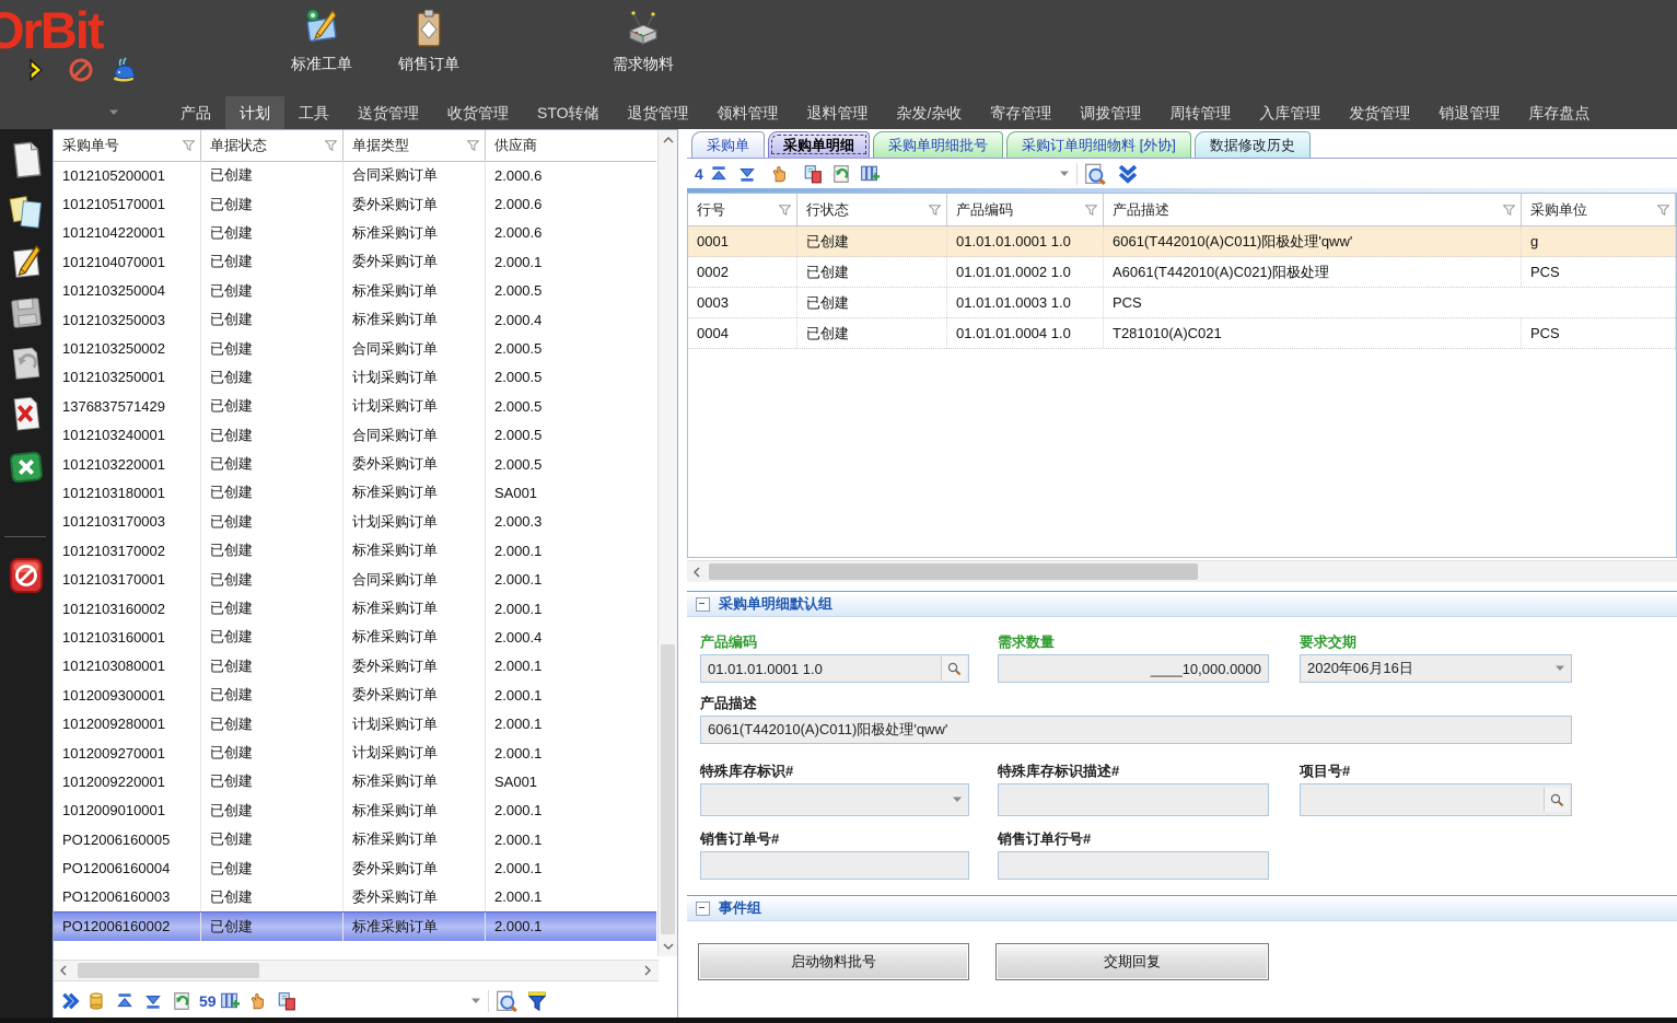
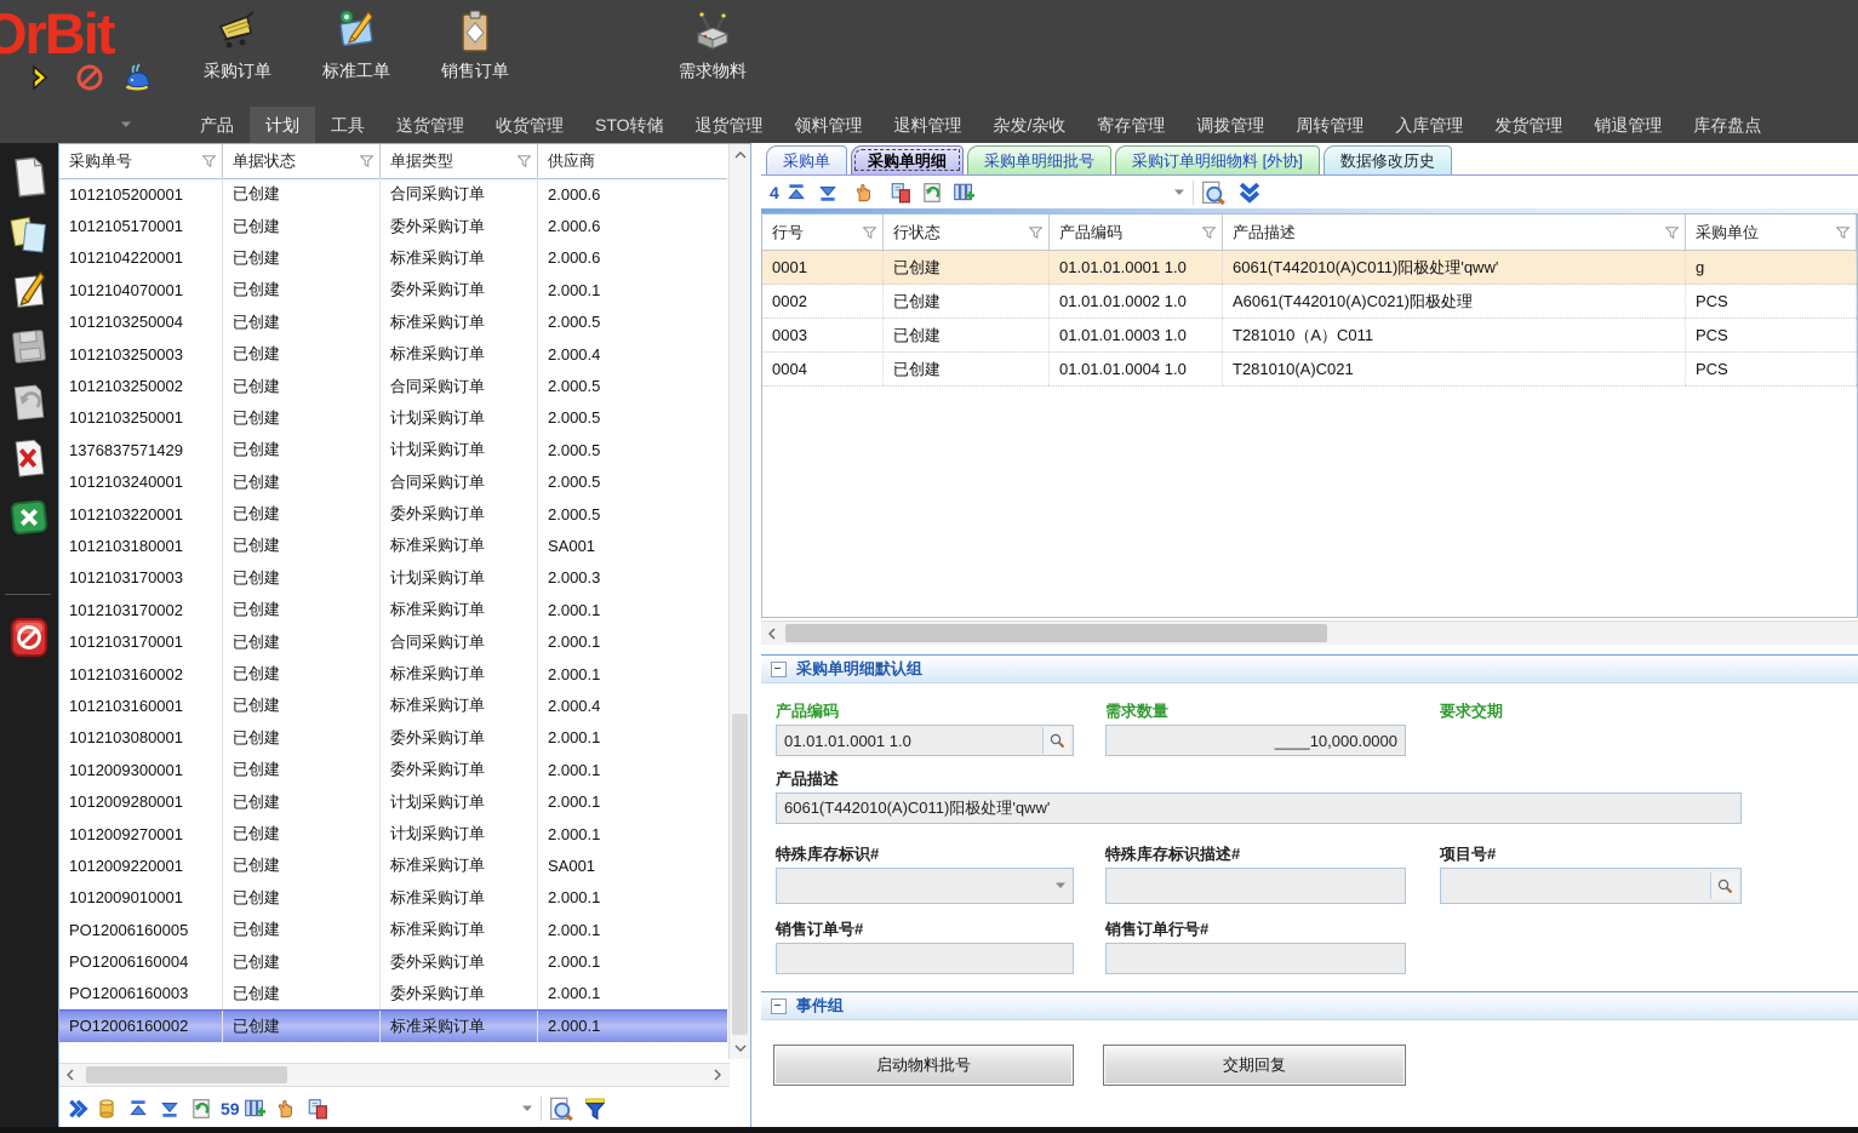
  OrBit
+ 采购订单
  标准工单
  销售订单
  需求物料
  产品
  计划
  工具
  送货管理
  收货管理
  STO转储
  退货管理
  领料管理
  退料管理
  杂发/杂收
  寄存管理
  调拨管理
  周转管理
  入库管理
  发货管理
  销退管理
  库存盘点
  采购单号
  单据状态
  单据类型
  供应商
  1012105200001
  已创建
  合同采购订单
  2.000.6
  1012105170001
  已创建
  委外采购订单
  2.000.6
  1012104220001
  已创建
  标准采购订单
  2.000.6
  1012104070001
  已创建
  委外采购订单
  2.000.1
  1012103250004
  已创建
  标准采购订单
  2.000.5
  1012103250003
  已创建
  标准采购订单
  2.000.4
  1012103250002
  已创建
  合同采购订单
  2.000.5
  1012103250001
  已创建
  计划采购订单
  2.000.5
  1376837571429
  已创建
  计划采购订单
  2.000.5
  1012103240001
  已创建
  合同采购订单
  2.000.5
  1012103220001
  已创建
  委外采购订单
  2.000.5
  1012103180001
  已创建
  标准采购订单
  SA001
  1012103170003
  已创建
  计划采购订单
  2.000.3
  1012103170002
  已创建
  标准采购订单
  2.000.1
  1012103170001
  已创建
  合同采购订单
  2.000.1
  1012103160002
  已创建
  标准采购订单
  2.000.1
  1012103160001
  已创建
  标准采购订单
  2.000.4
  1012103080001
  已创建
  委外采购订单
  2.000.1
  1012009300001
  已创建
  委外采购订单
  2.000.1
  1012009280001
  已创建
  计划采购订单
  2.000.1
  1012009270001
  已创建
  计划采购订单
  2.000.1
  1012009220001
  已创建
  标准采购订单
  SA001
  1012009010001
  已创建
  标准采购订单
  2.000.1
  PO12006160005
  已创建
  标准采购订单
  2.000.1
  PO12006160004
  已创建
  委外采购订单
  2.000.1
  PO12006160003
  已创建
  委外采购订单
  2.000.1
  PO12006160002
  已创建
  标准采购订单
  2.000.1
  59
  采购单
  采购单明细
  采购单明细批号
  采购订单明细物料 [外协]
  数据修改历史
  4
  行号
  行状态
  产品编码
  产品描述
  采购单位
  0001
  已创建
  01.01.01.0001 1.0
  6061(T442010(A)C011)阳极处理'qww'
  g
  0002
  已创建
  01.01.01.0002 1.0
  A6061(T442010(A)C021)阳极处理
  PCS
  0003
  已创建
  01.01.01.0003 1.0
+ T281010（A）C011
  PCS
  0004
  已创建
  01.01.01.0004 1.0
  T281010(A)C021
  PCS
  采购单明细默认组
  产品编码
  需求数量
  要求交期
  01.01.01.0001 1.0
  ____10,000.0000
- 2020年06月16日
  产品描述
  6061(T442010(A)C011)阳极处理'qww'
  特殊库存标识#
  特殊库存标识描述#
  项目号#
  销售订单号#
  销售订单行号#
  事件组
  启动物料批号
  交期回复
